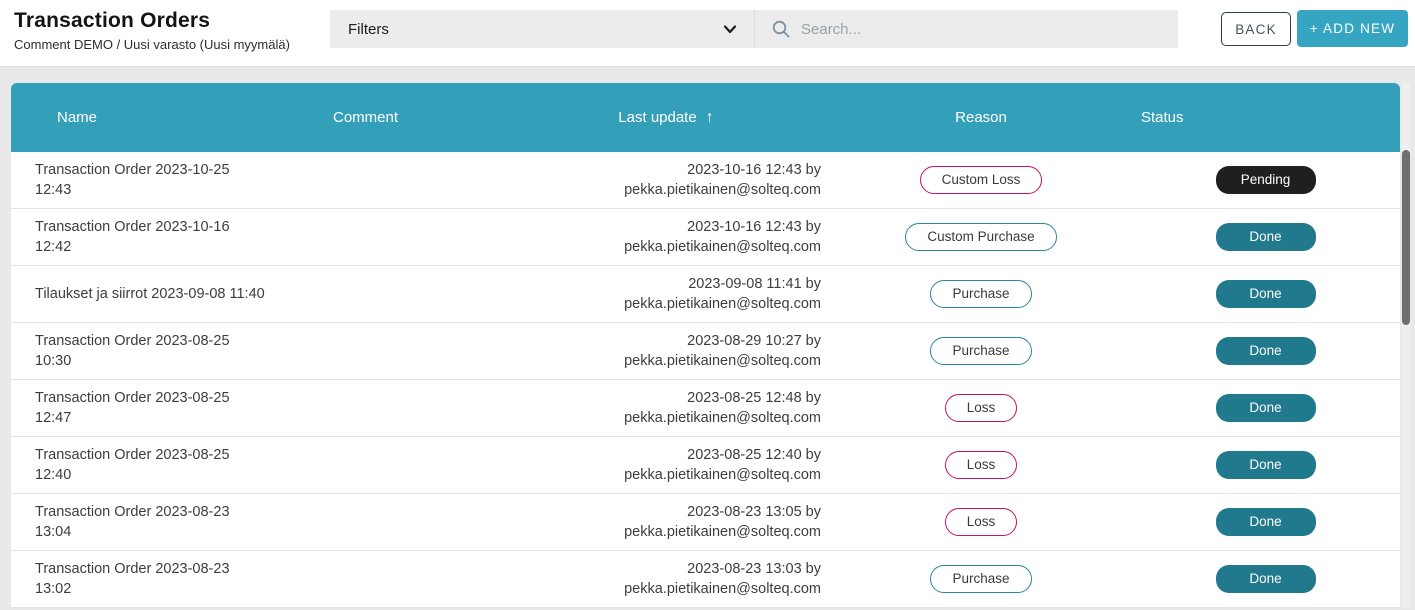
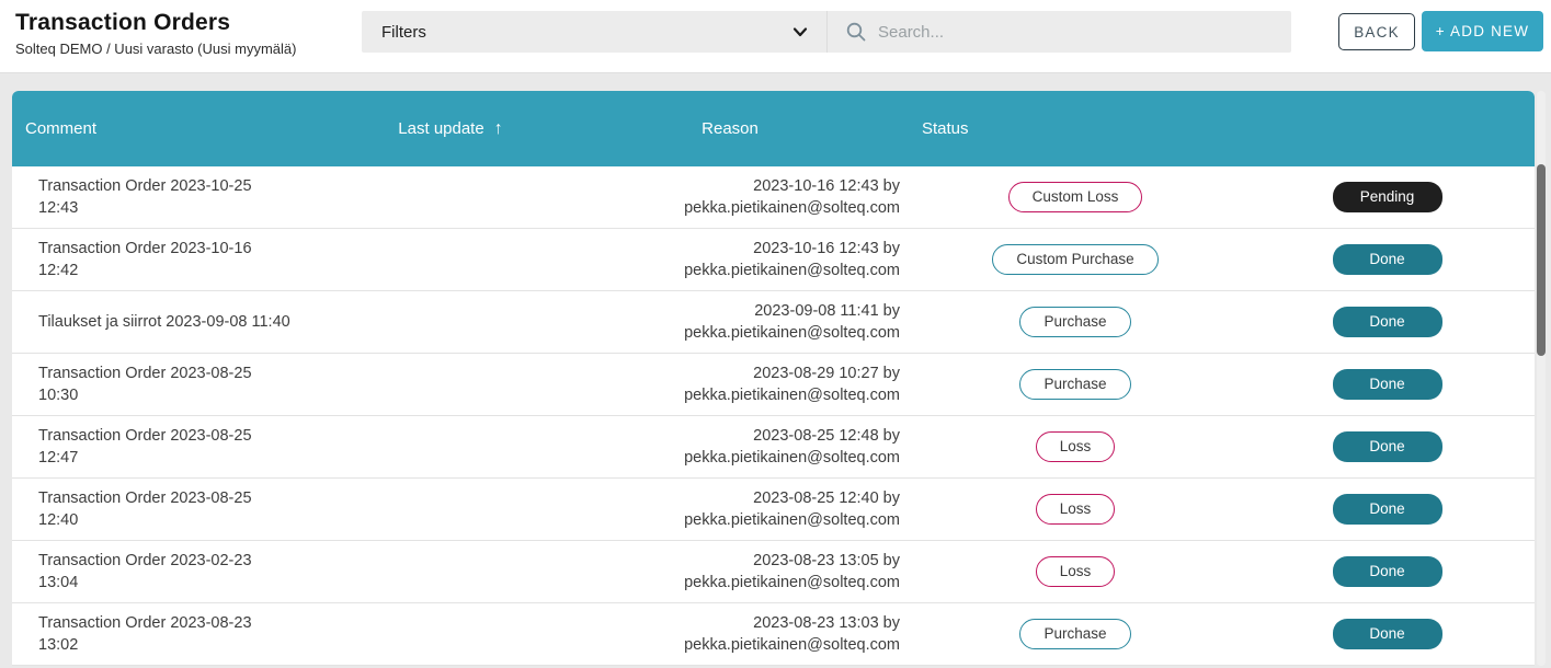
  Transaction Orders
- Comment DEMO / Uusi varasto (Uusi myymälä)
+ Solteq DEMO / Uusi varasto (Uusi myymälä)
  Filters
  Search...
  BACK
  + ADD NEW
- Name
  Comment
  Last update
  ↑
  Reason
  Status
  Transaction Order 2023-10-25 12:43
  2023-10-16 12:43 by pekka.pietikainen@solteq.com
  Custom Loss
  Pending
  Transaction Order 2023-10-16 12:42
  2023-10-16 12:43 by pekka.pietikainen@solteq.com
  Custom Purchase
  Done
  Tilaukset ja siirrot 2023-09-08 11:40
  2023-09-08 11:41 by pekka.pietikainen@solteq.com
  Purchase
  Done
  Transaction Order 2023-08-25 10:30
  2023-08-29 10:27 by pekka.pietikainen@solteq.com
  Purchase
  Done
  Transaction Order 2023-08-25 12:47
  2023-08-25 12:48 by pekka.pietikainen@solteq.com
  Loss
  Done
  Transaction Order 2023-08-25 12:40
  2023-08-25 12:40 by pekka.pietikainen@solteq.com
  Loss
  Done
- Transaction Order 2023-08-23 13:04
+ Transaction Order 2023-02-23 13:04
  2023-08-23 13:05 by pekka.pietikainen@solteq.com
  Loss
  Done
  Transaction Order 2023-08-23 13:02
  2023-08-23 13:03 by pekka.pietikainen@solteq.com
  Purchase
  Done
